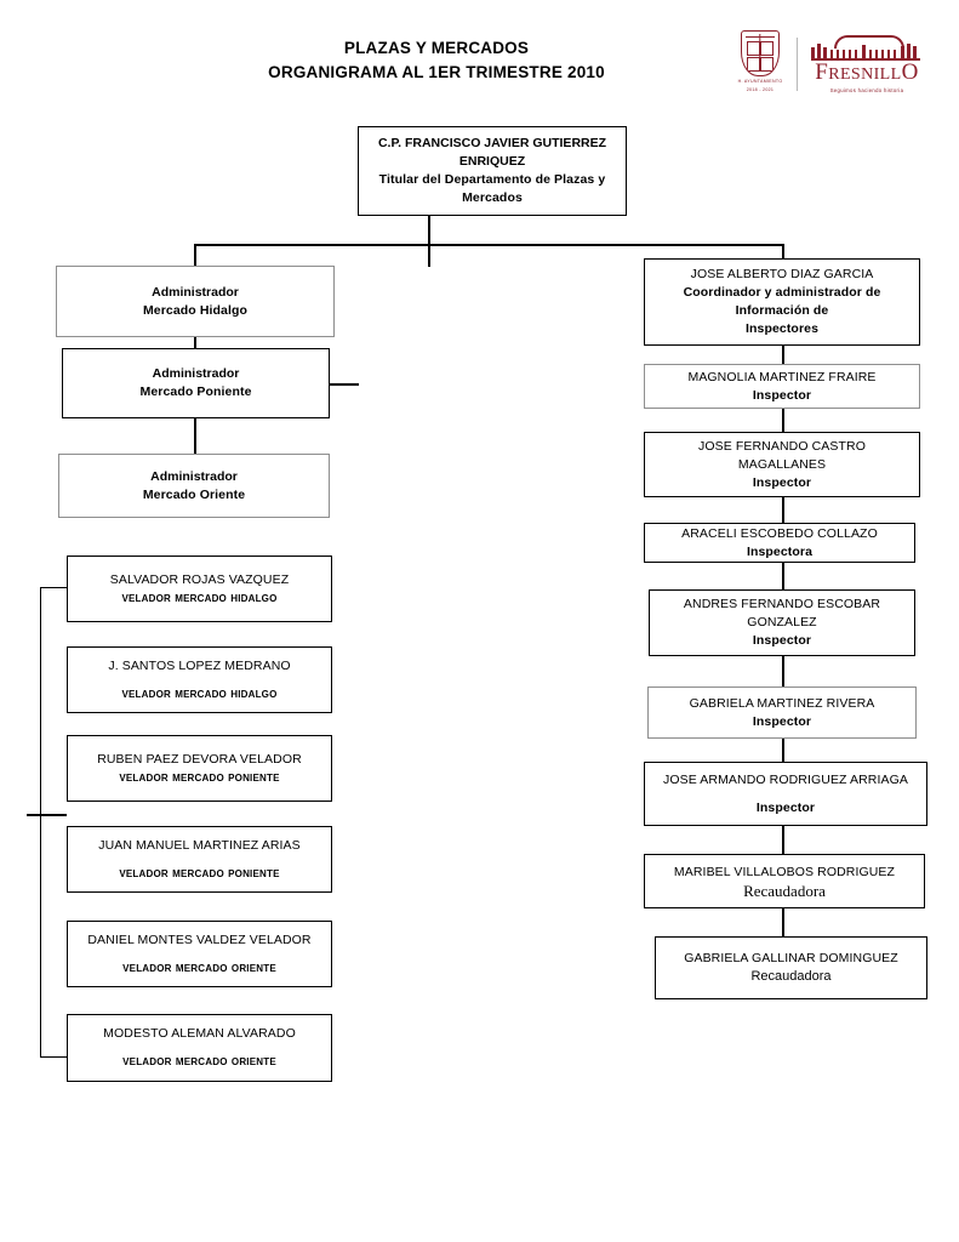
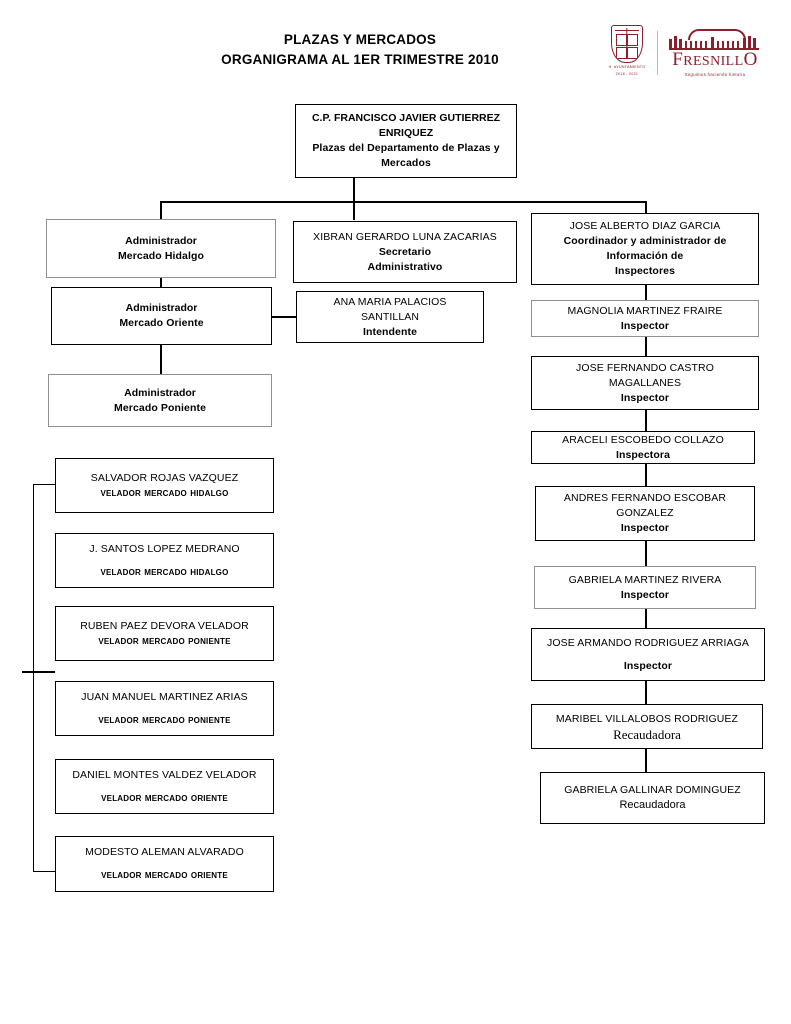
  PLAZAS Y MERCADOS
  ORGANIGRAMA AL 1ER TRIMESTRE 2010
  FRESNILLO
  C.P. FRANCISCO JAVIER GUTIERREZ
  ENRIQUEZ
- Titular del Departamento de Plazas y
+ Plazas del Departamento de Plazas y
  Mercados
  Administrador
  Mercado Hidalgo
  Administrador
- Mercado Poniente
+ Mercado Oriente
  Administrador
- Mercado Oriente
+ Mercado Poniente
+ XIBRAN GERARDO LUNA ZACARIAS
+ Secretario
+ Administrativo
+ ANA MARIA PALACIOS
+ SANTILLAN
+ Intendente
  JOSE ALBERTO DIAZ GARCIA
  Coordinador y administrador de
  Información de
  Inspectores
  MAGNOLIA MARTINEZ FRAIRE
  Inspector
  JOSE FERNANDO CASTRO
  MAGALLANES
  Inspector
  ARACELI ESCOBEDO COLLAZO
  Inspectora
  ANDRES FERNANDO ESCOBAR
  GONZALEZ
  Inspector
  GABRIELA MARTINEZ RIVERA
  Inspector
  JOSE ARMANDO RODRIGUEZ ARRIAGA
  Inspector
  MARIBEL VILLALOBOS RODRIGUEZ
  Recaudadora
  GABRIELA GALLINAR DOMINGUEZ
  Recaudadora
  SALVADOR ROJAS VAZQUEZ
  velador mercado hidalgo
  J. SANTOS LOPEZ MEDRANO
  velador mercado hidalgo
  RUBEN PAEZ DEVORA VELADOR
  velador mercado poniente
  JUAN MANUEL MARTINEZ ARIAS
  velador mercado poniente
  DANIEL MONTES VALDEZ VELADOR
  velador mercado oriente
  MODESTO ALEMAN ALVARADO
  velador mercado oriente
